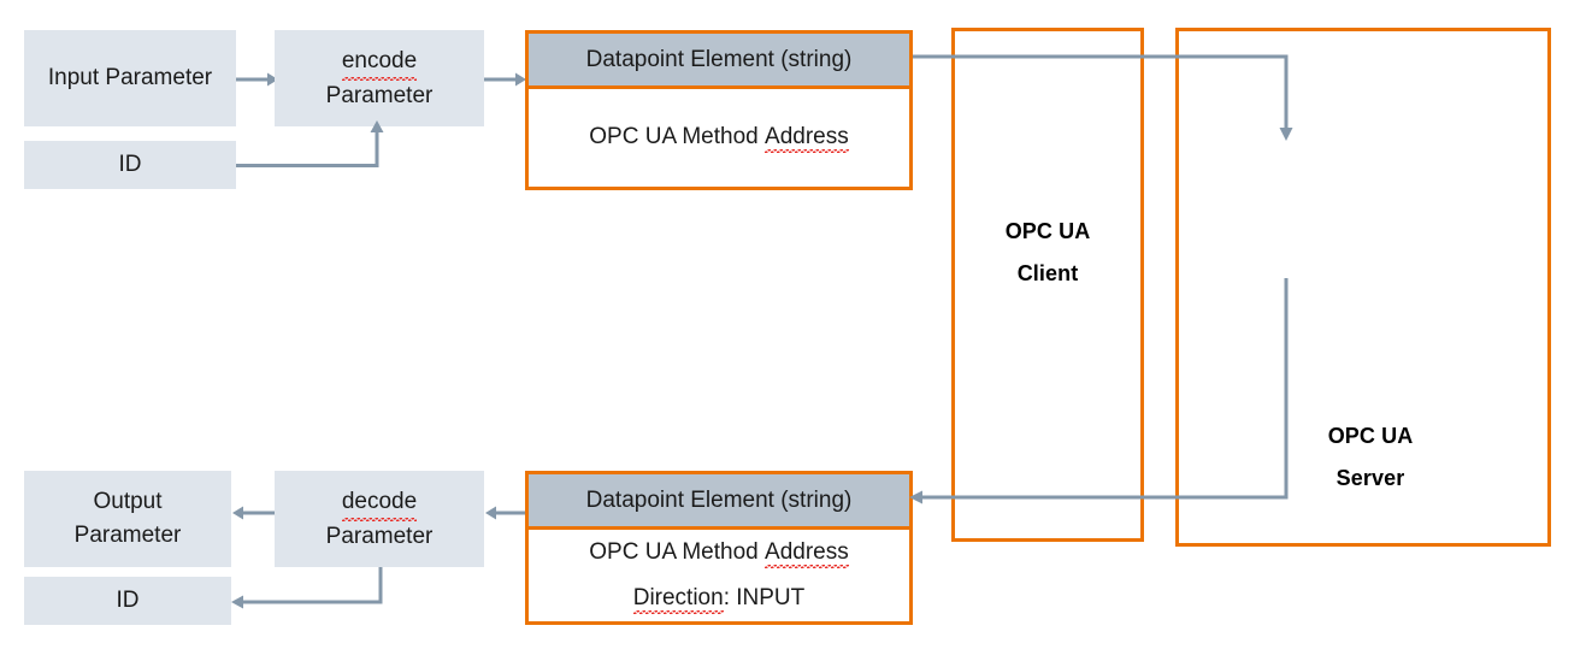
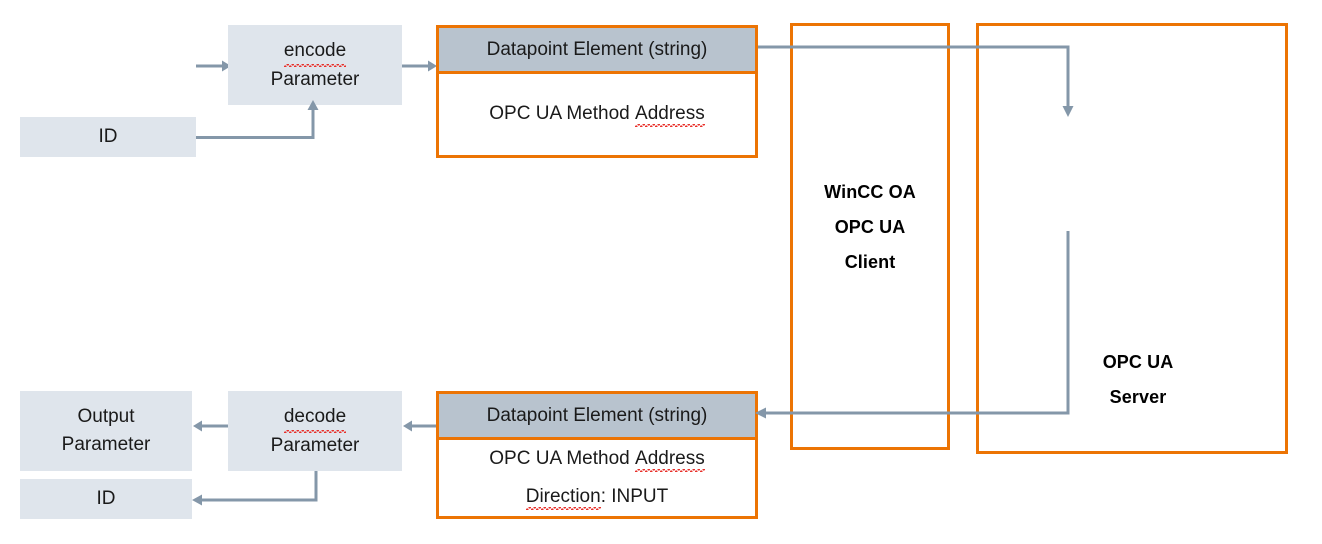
- Input Parameter
  encode
  Parameter
  ID
  Datapoint Element (string)
  OPC UA Method Address
  Output
  Parameter
  decode
  Parameter
  ID
  Datapoint Element (string)
  OPC UA Method Address
  Direction: INPUT
+ WinCC OA
  OPC UA
  Client
  OPC UA
  Server
